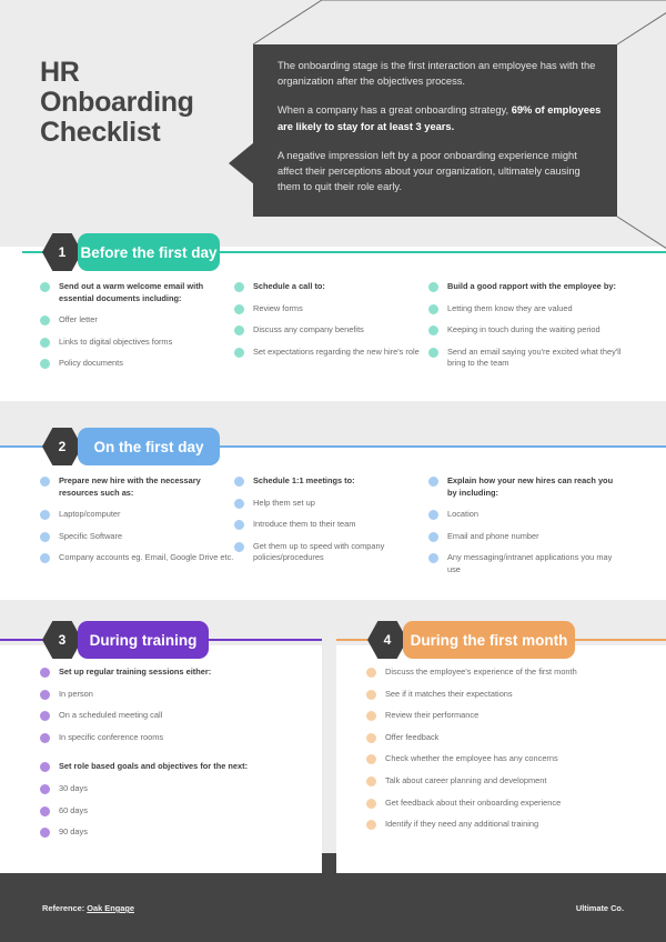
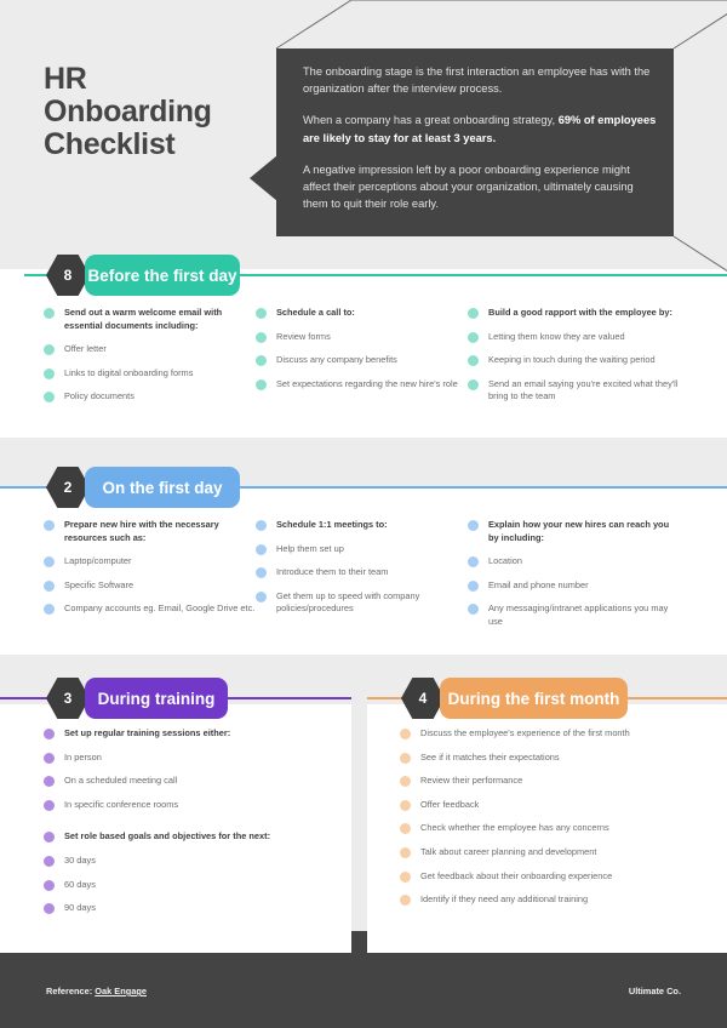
  HR
  Onboarding
  Checklist
- The onboarding stage is the first interaction an employee has with the organization after the objectives process.
+ The onboarding stage is the first interaction an employee has with the organization after the interview process.
  When a company has a great onboarding strategy, 69% of employees are likely to stay for at least 3 years.
  A negative impression left by a poor onboarding experience might affect their perceptions about your organization, ultimately causing them to quit their role early.
- 1
+ 8
  Before the first day
  Send out a warm welcome email with essential documents including:
  Offer letter
- Links to digital objectives forms
+ Links to digital onboarding forms
  Policy documents
  Schedule a call to:
  Review forms
  Discuss any company benefits
  Set expectations regarding the new hire's role
  Build a good rapport with the employee by:
  Letting them know they are valued
  Keeping in touch during the waiting period
  Send an email saying you're excited what they'll bring to the team
  2
  On the first day
  Prepare new hire with the necessary resources such as:
  Laptop/computer
  Specific Software
  Company accounts eg. Email, Google Drive etc.
  Schedule 1:1 meetings to:
  Help them set up
  Introduce them to their team
  Get them up to speed with company policies/procedures
  Explain how your new hires can reach you by including:
  Location
  Email and phone number
  Any messaging/intranet applications you may use
  3
  During training
  Set up regular training sessions either:
  In person
  On a scheduled meeting call
  In specific conference rooms
  Set role based goals and objectives for the next:
  30 days
  60 days
  90 days
  4
  During the first month
  Discuss the employee's experience of the first month
  See if it matches their expectations
  Review their performance
  Offer feedback
  Check whether the employee has any concerns
  Talk about career planning and development
  Get feedback about their onboarding experience
  Identify if they need any additional training
  Reference: Oak Engage
  Ultimate Co.
